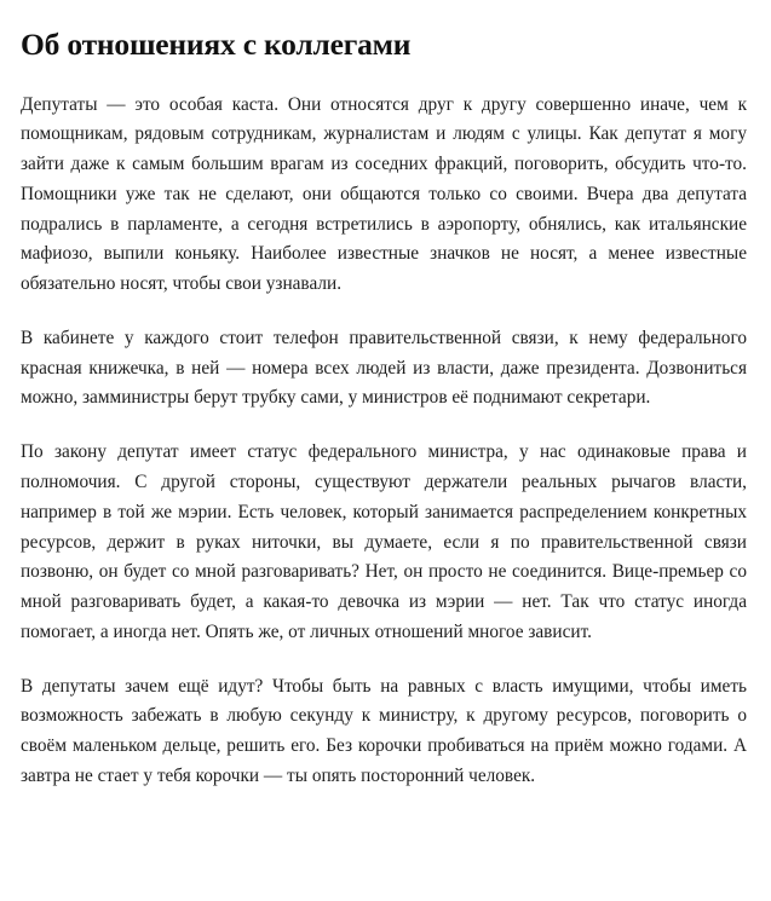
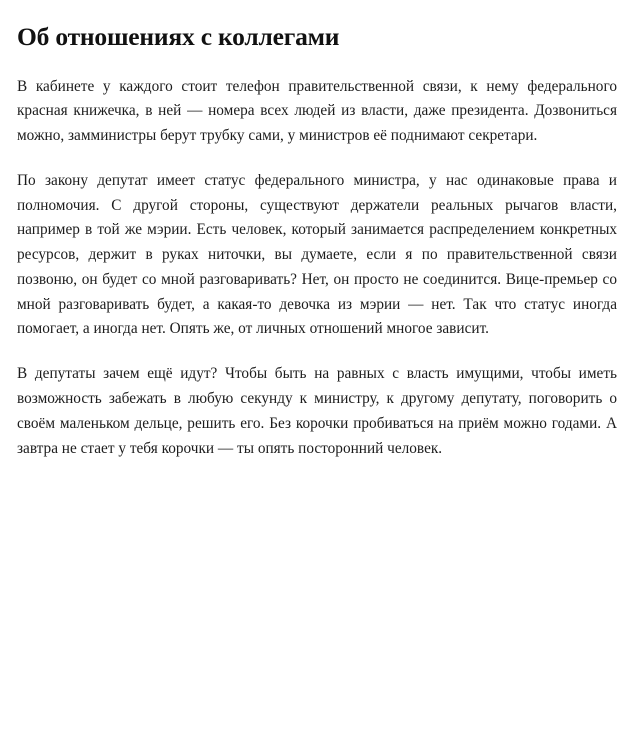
  Об отношениях с коллегами
- Депутаты — это особая каста. Они относятся друг к другу совершенно иначе, чем к помощникам, рядовым сотрудникам, журналистам и людям с улицы. Как депутат я могу зайти даже к самым большим врагам из соседних фракций, поговорить, обсудить что-то. Помощники уже так не сделают, они общаются только со своими. Вчера два депутата подрались в парламенте, а сегодня встретились в аэропорту, обнялись, как итальянские мафиозо, выпили коньяку. Наиболее известные значков не носят, а менее известные обязательно носят, чтобы свои узнавали.
  В кабинете у каждого стоит телефон правительственной связи, к нему федерального красная книжечка, в ней — номера всех людей из власти, даже президента. Дозвониться можно, замминистры берут трубку сами, у министров её поднимают секретари.
  По закону депутат имеет статус федерального министра, у нас одинаковые права и полномочия. С другой стороны, существуют держатели реальных рычагов власти, например в той же мэрии. Есть человек, который занимается распределением конкретных ресурсов, держит в руках ниточки, вы думаете, если я по правительственной связи позвоню, он будет со мной разговаривать? Нет, он просто не соединится. Вице-премьер со мной разговаривать будет, а какая-то девочка из мэрии — нет. Так что статус иногда помогает, а иногда нет. Опять же, от личных отношений многое зависит.
- В депутаты зачем ещё идут? Чтобы быть на равных с власть имущими, чтобы иметь возможность забежать в любую секунду к министру, к другому ресурсов, поговорить о своём маленьком дельце, решить его. Без корочки пробиваться на приём можно годами. А завтра не стает у тебя корочки — ты опять посторонний человек.
+ В депутаты зачем ещё идут? Чтобы быть на равных с власть имущими, чтобы иметь возможность забежать в любую секунду к министру, к другому депутату, поговорить о своём маленьком дельце, решить его. Без корочки пробиваться на приём можно годами. А завтра не стает у тебя корочки — ты опять посторонний человек.
